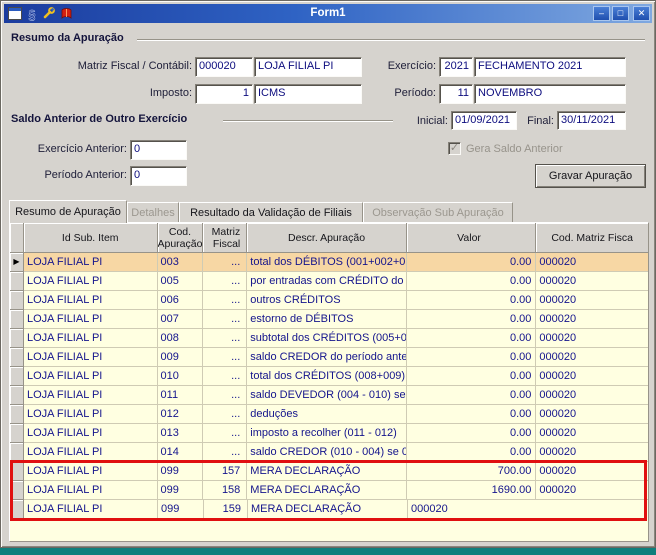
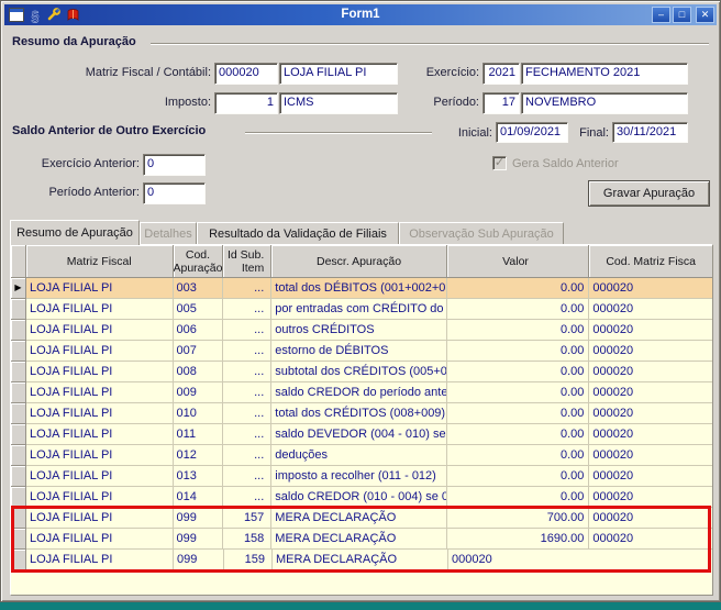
  §
  Form1
  –
  □
  ✕
  Resumo da Apuração
  Matriz Fiscal / Contábil:
  000020
  LOJA FILIAL PI
  Exercício:
  2021
  FECHAMENTO 2021
  Imposto:
  1
  ICMS
  Período:
- 11
+ 17
  NOVEMBRO
  Saldo Anterior de Outro Exercício
  Inicial:
  01/09/2021
  Final:
  30/11/2021
  Exercício Anterior:
  0
  ✓
  Gera Saldo Anterior
  Período Anterior:
  0
  Gravar Apuração
  Resumo de Apuração
  Detalhes
  Resultado da Validação de Filiais
  Observação Sub Apuração
- Id Sub. Item
+ Matriz Fiscal
  Cod. Apuração
- Matriz Fiscal
+ Id Sub. Item
  Descr. Apuração
  Valor
  Cod. Matriz Fisca
  ▶
  LOJA FILIAL PI
  003
  ...
  total dos DÉBITOS (001+002+0
  0.00
  000020
  LOJA FILIAL PI
  005
  ...
  por entradas com CRÉDITO do
  0.00
  000020
  LOJA FILIAL PI
  006
  ...
  outros CRÉDITOS
  0.00
  000020
  LOJA FILIAL PI
  007
  ...
  estorno de DÉBITOS
  0.00
  000020
  LOJA FILIAL PI
  008
  ...
  subtotal dos CRÉDITOS (005+0
  0.00
  000020
  LOJA FILIAL PI
  009
  ...
  saldo CREDOR do período ante
  0.00
  000020
  LOJA FILIAL PI
  010
  ...
  total dos CRÉDITOS (008+009)
  0.00
  000020
  LOJA FILIAL PI
  011
  ...
  saldo DEVEDOR (004 - 010) se
  0.00
  000020
  LOJA FILIAL PI
  012
  ...
  deduções
  0.00
  000020
  LOJA FILIAL PI
  013
  ...
  imposto a recolher (011 - 012)
  0.00
  000020
  LOJA FILIAL PI
  014
  ...
  saldo CREDOR (010 - 004) se 0
  0.00
  000020
  LOJA FILIAL PI
  099
  157
  MERA DECLARAÇÃO
  700.00
  000020
  LOJA FILIAL PI
  099
  158
  MERA DECLARAÇÃO
  1690.00
  000020
  LOJA FILIAL PI
  099
  159
  MERA DECLARAÇÃO
  000020
